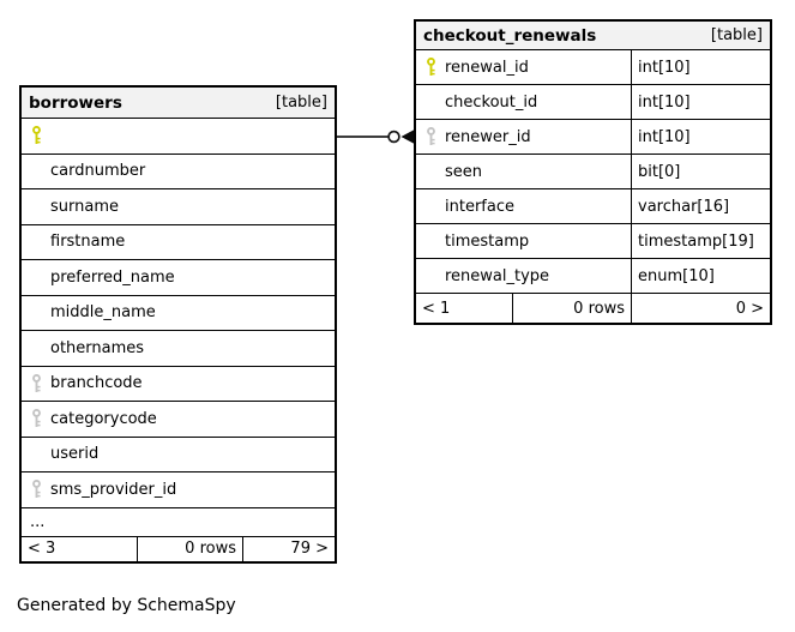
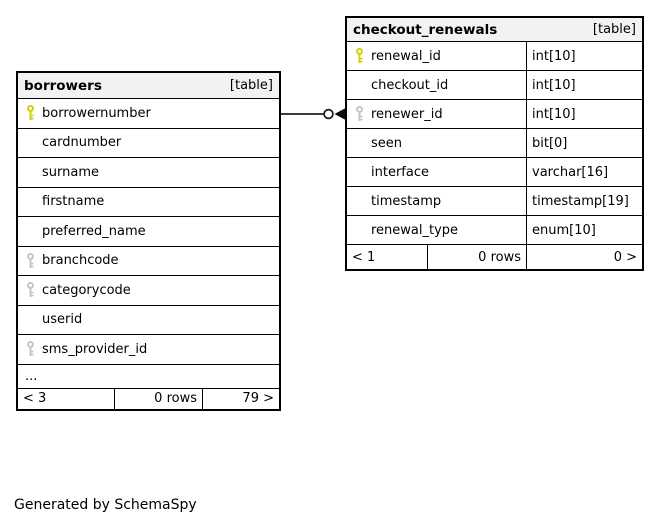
  borrowers
  [table]
+ borrowernumber
  cardnumber
  surname
  firstname
  preferred_name
- middle_name
- othernames
  branchcode
  categorycode
  userid
  sms_provider_id
  ...
  < 3
  0 rows
  79 >
  checkout_renewals
  [table]
  renewal_id
  int[10]
  checkout_id
  int[10]
  renewer_id
  int[10]
  seen
  bit[0]
  interface
  varchar[16]
  timestamp
  timestamp[19]
  renewal_type
  enum[10]
  < 1
  0 rows
  0 >
  Generated by SchemaSpy
